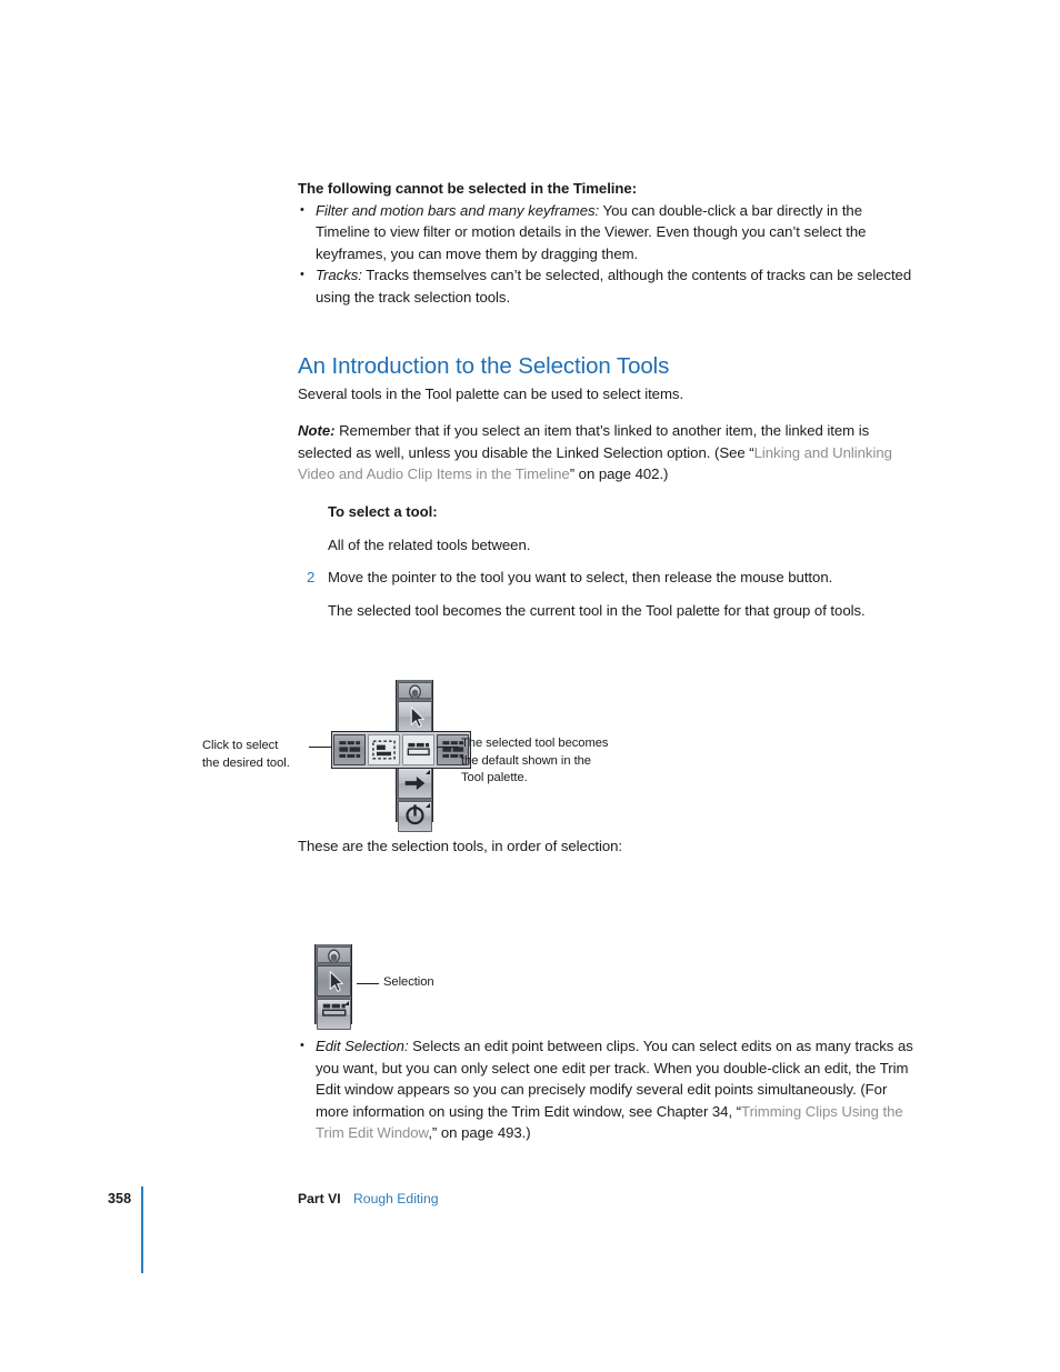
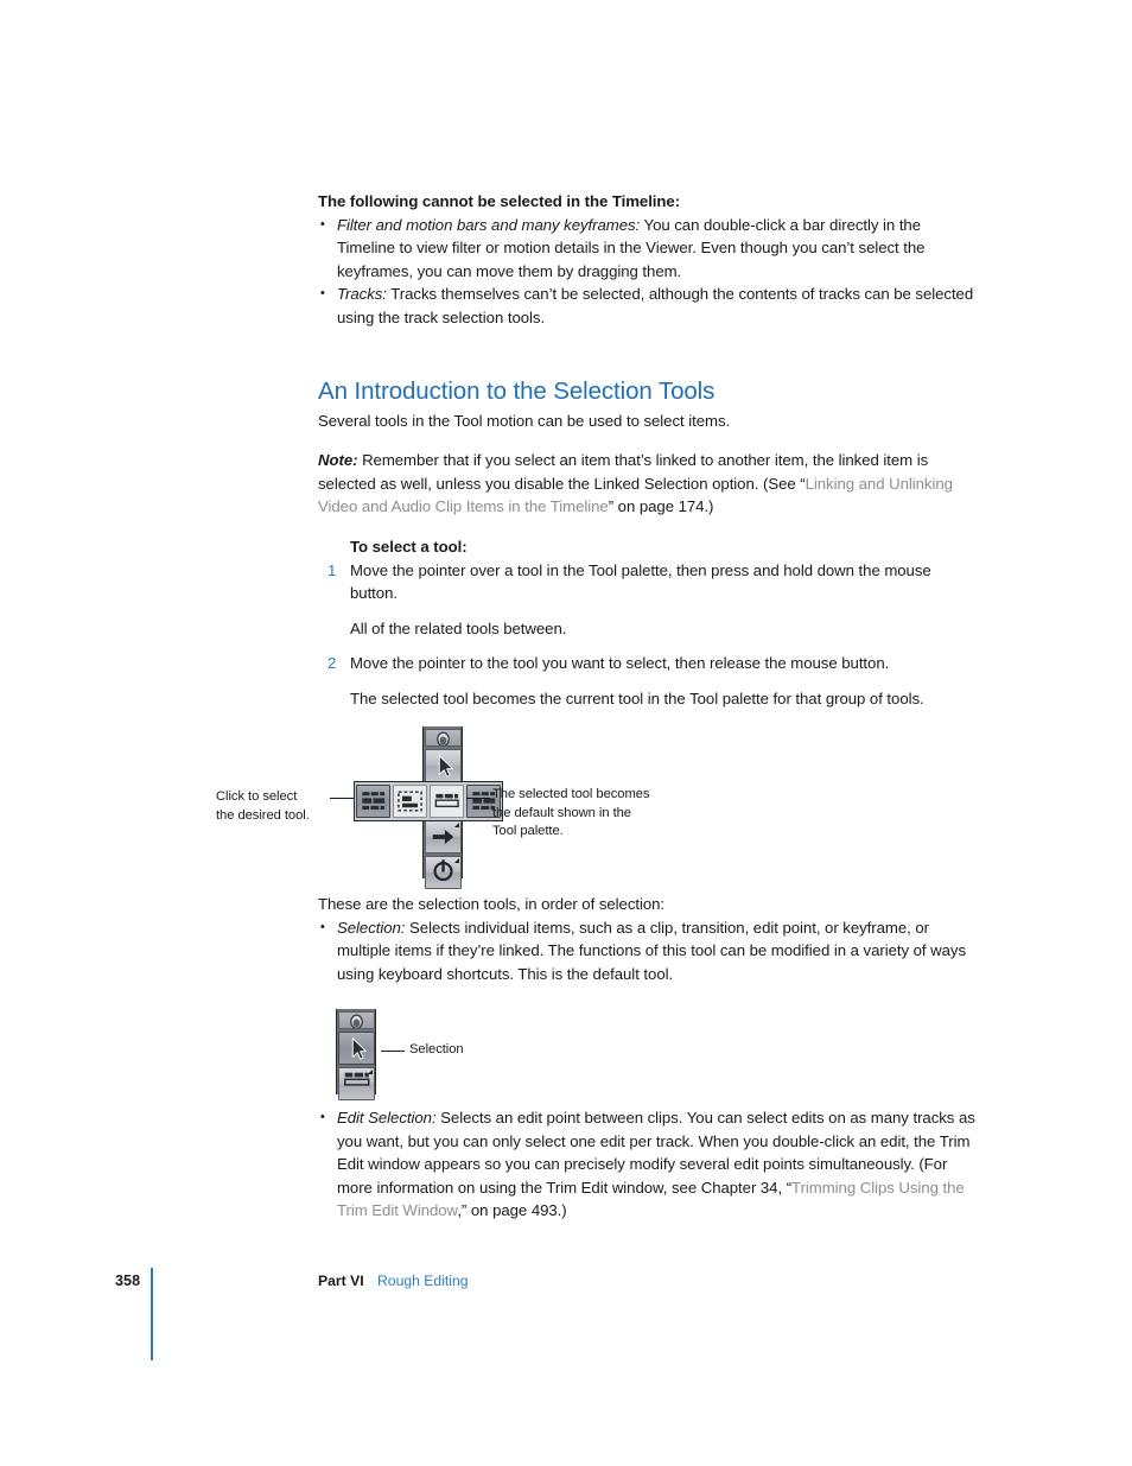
  The following cannot be selected in the Timeline:
  Filter and motion bars and many keyframes: You can double-click a bar directly in the Timeline to view filter or motion details in the Viewer. Even though you can’t select the keyframes, you can move them by dragging them.
  Tracks: Tracks themselves can’t be selected, although the contents of tracks can be selected using the track selection tools.
  An Introduction to the Selection Tools
- Several tools in the Tool palette can be used to select items.
+ Several tools in the Tool motion can be used to select items.
- Note: Remember that if you select an item that’s linked to another item, the linked item is selected as well, unless you disable the Linked Selection option. (See “Linking and Unlinking Video and Audio Clip Items in the Timeline” on page 402.)
+ Note: Remember that if you select an item that’s linked to another item, the linked item is selected as well, unless you disable the Linked Selection option. (See “Linking and Unlinking Video and Audio Clip Items in the Timeline” on page 174.)
  To select a tool:
+ 1
+ Move the pointer over a tool in the Tool palette, then press and hold down the mouse button.
  All of the related tools between.
  2
  Move the pointer to the tool you want to select, then release the mouse button.
  The selected tool becomes the current tool in the Tool palette for that group of tools.
  Click to select
  the desired tool.
  The selected tool becomes
  the default shown in the
  Tool palette.
  These are the selection tools, in order of selection:
+ Selection: Selects individual items, such as a clip, transition, edit point, or keyframe, or multiple items if they’re linked. The functions of this tool can be modified in a variety of ways using keyboard shortcuts. This is the default tool.
  Selection
  Edit Selection: Selects an edit point between clips. You can select edits on as many tracks as you want, but you can only select one edit per track. When you double-click an edit, the Trim Edit window appears so you can precisely modify several edit points simultaneously. (For more information on using the Trim Edit window, see Chapter 34, “Trimming Clips Using the Trim Edit Window,” on page 493.)
  358
  Part VI
  Rough Editing
